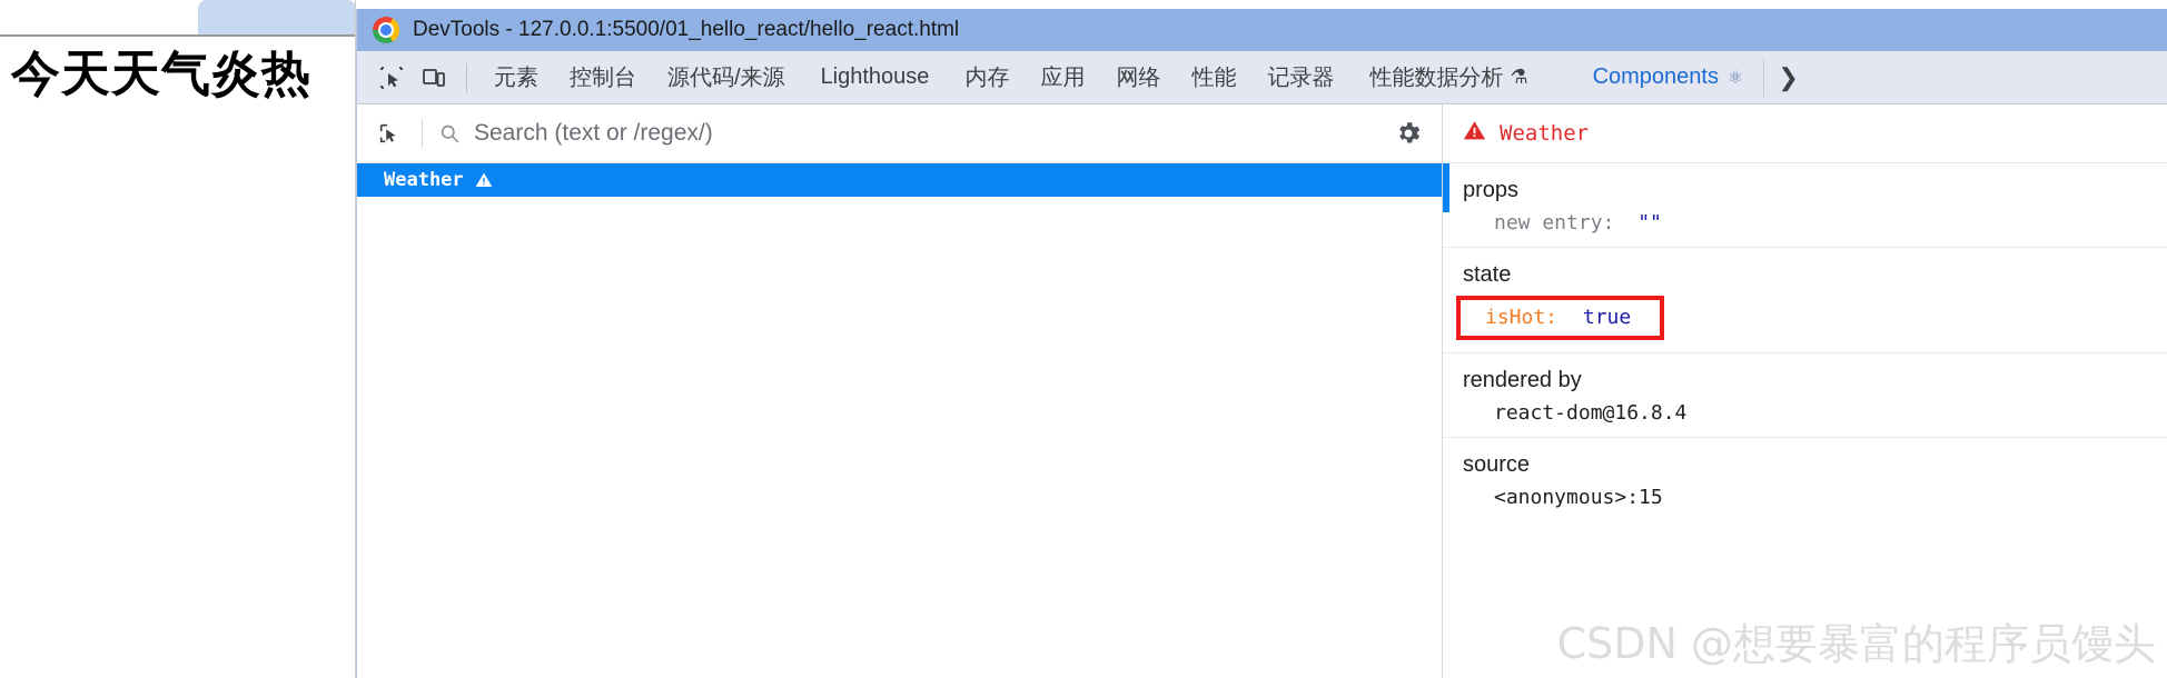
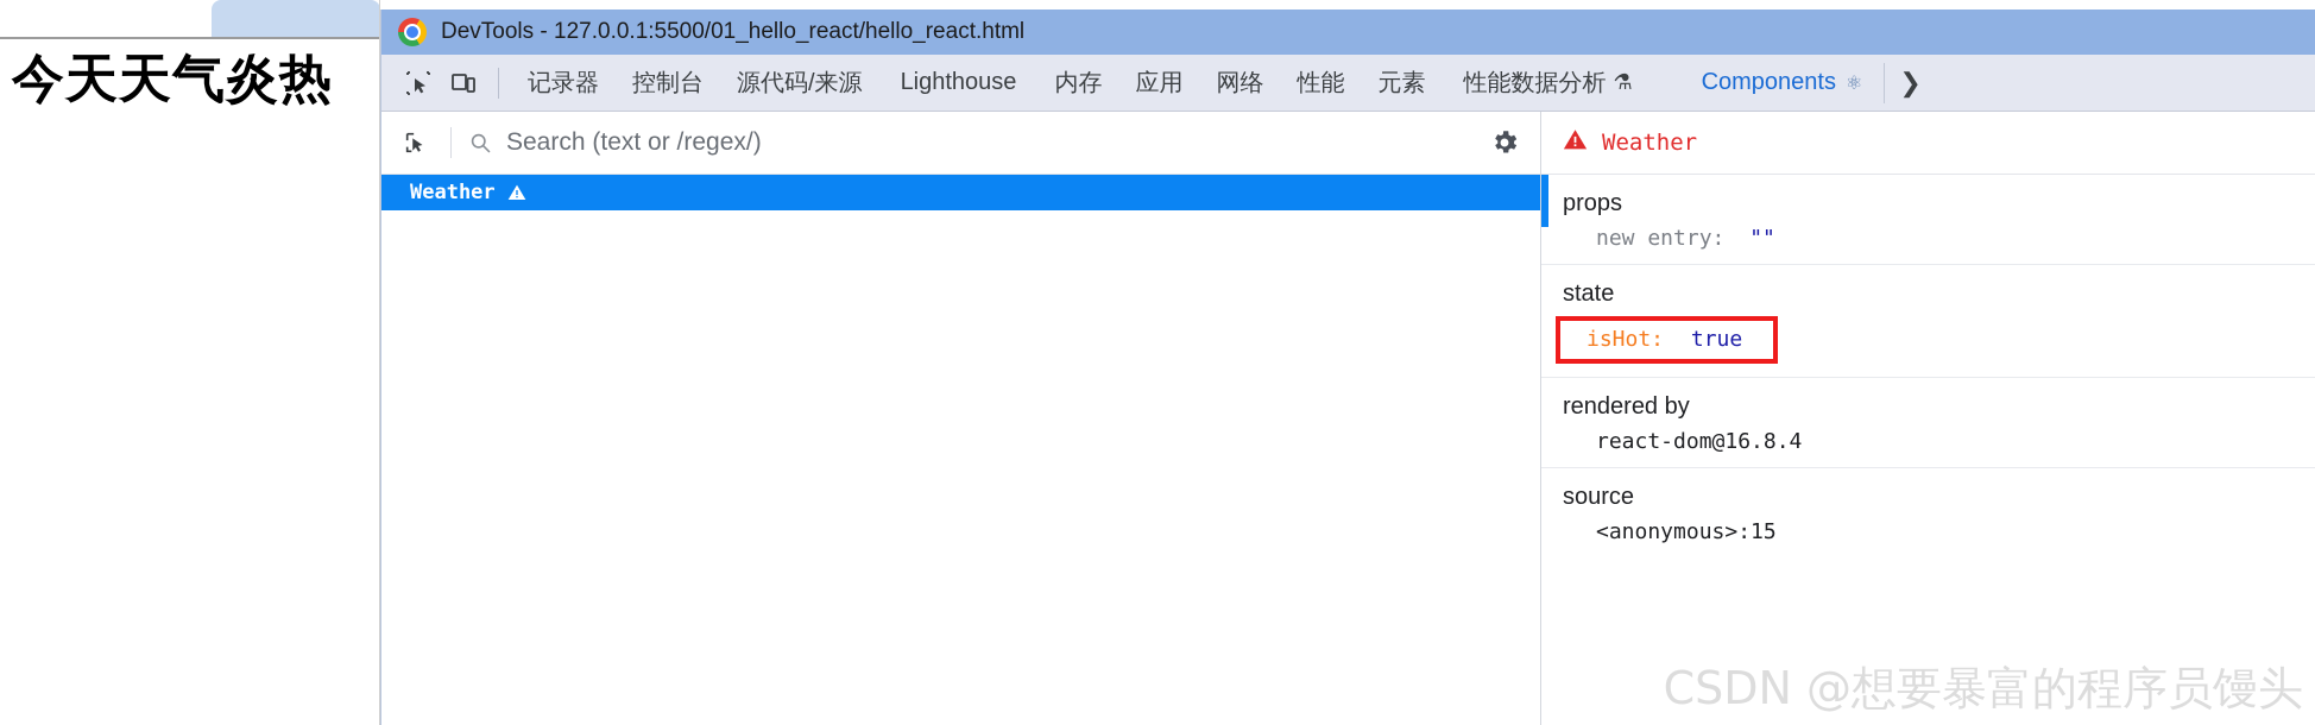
  今天天气炎热
  DevTools - 127.0.0.1:5500/01_hello_react/hello_react.html
- 元素
+ 记录器
  控制台
  源代码/来源
  Lighthouse
  内存
  应用
  网络
  性能
- 记录器
+ 元素
  性能数据分析
  ⚗
  Components
  ⚛
  ❯
  Search (text or /regex/)
  Weather
  Weather
  props
  new entry: ""
  state
  isHot: true
  rendered by
  react-dom@16.8.4
  source
  <anonymous>:15
  CSDN @想要暴富的程序员馒头
